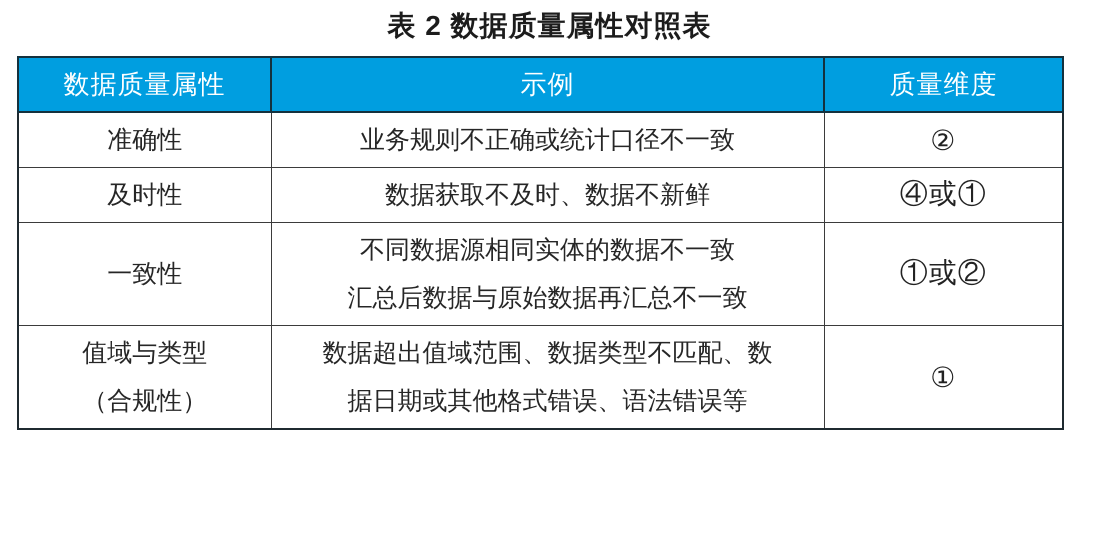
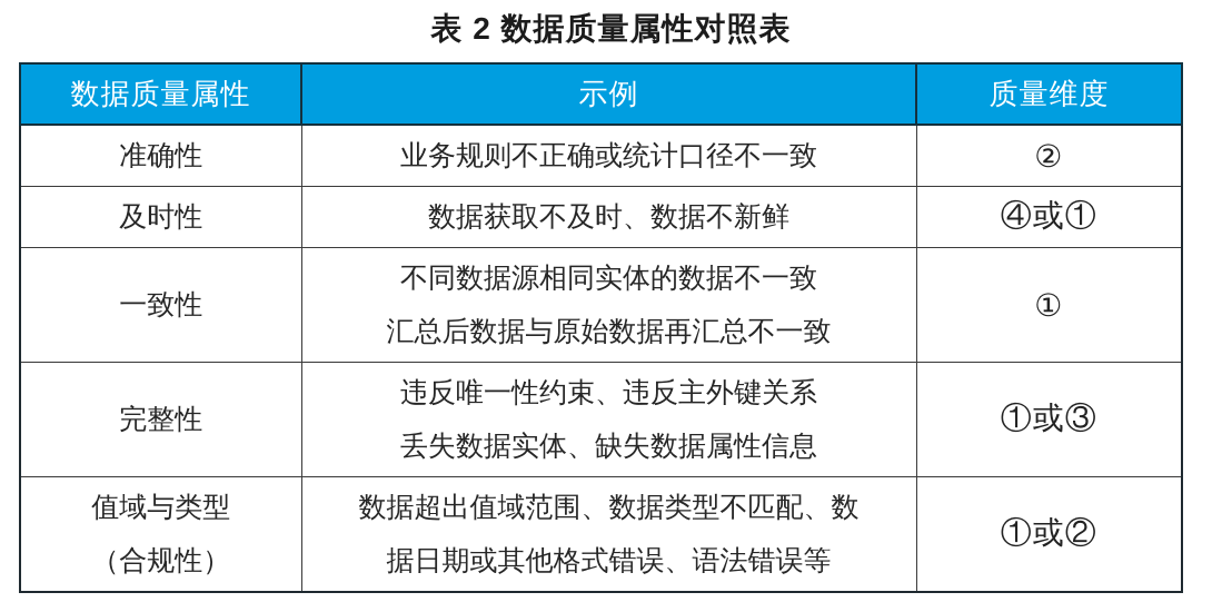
  表 2 数据质量属性对照表
  数据质量属性	示例	质量维度
  准确性	业务规则不正确或统计口径不一致	②
  及时性	数据获取不及时、数据不新鲜	④或①
- 一致性	不同数据源相同实体的数据不一致汇总后数据与原始数据再汇总不一致	①或②
+ 一致性	不同数据源相同实体的数据不一致汇总后数据与原始数据再汇总不一致	①
+ 完整性	违反唯一性约束、违反主外键关系丢失数据实体、缺失数据属性信息	①或③
- 值域与类型（合规性）	数据超出值域范围、数据类型不匹配、数据日期或其他格式错误、语法错误等	①
+ 值域与类型（合规性）	数据超出值域范围、数据类型不匹配、数据日期或其他格式错误、语法错误等	①或②
